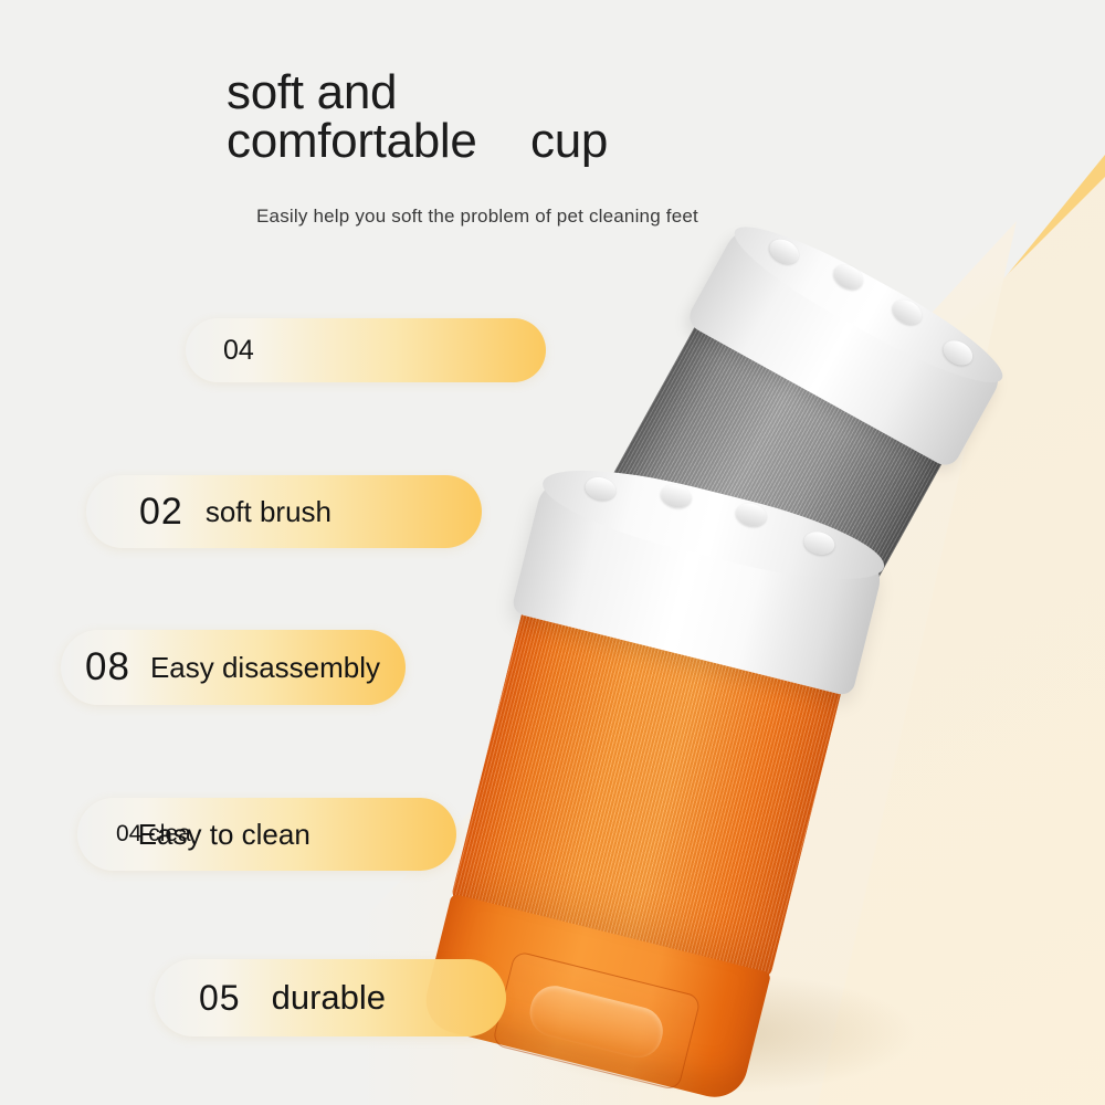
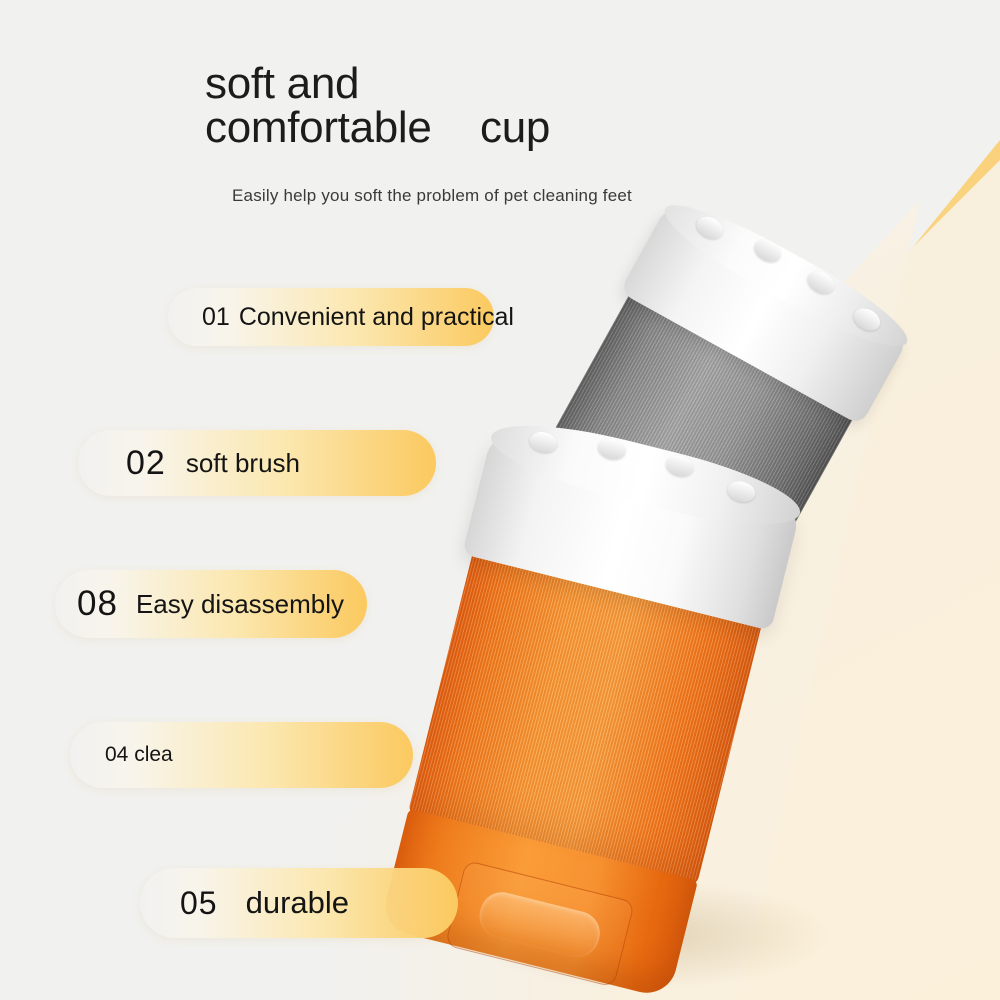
  soft and
  comfortable
  cup
  Easily help you soft the problem of pet cleaning feet
- 04
+ 01
+ Convenient and practical
  02
  soft brush
  08
  Easy disassembly
  04 clea
- Easy to clean
  05
  durable
